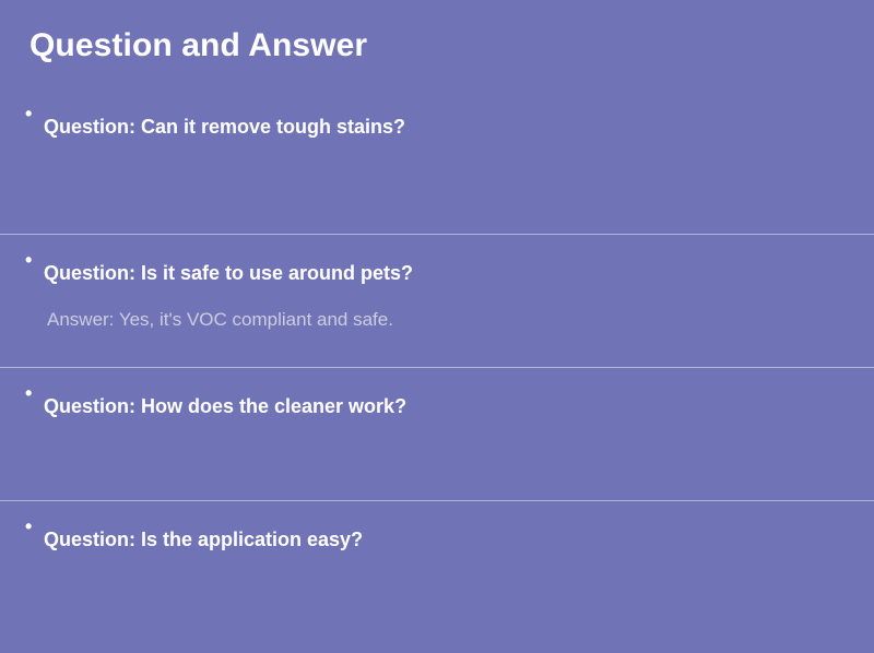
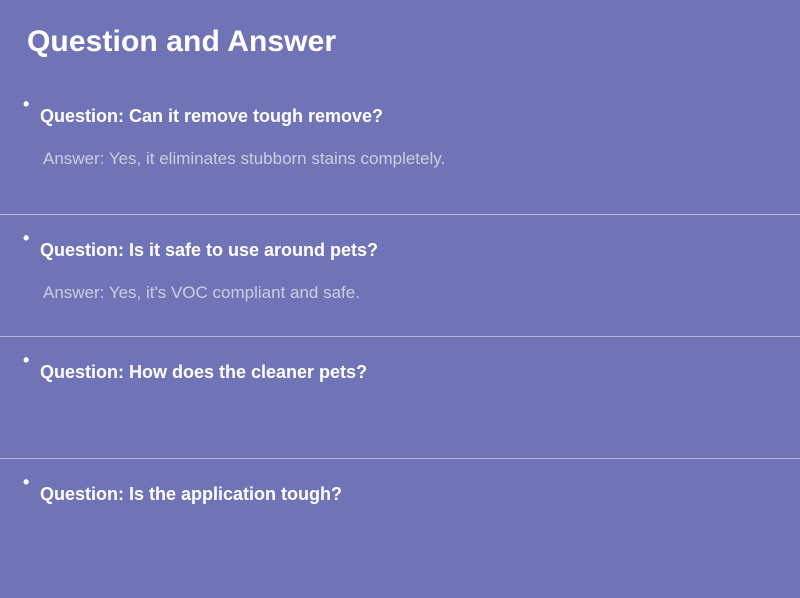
  Question and Answer
  •
- Question: Can it remove tough stains?
+ Question: Can it remove tough remove?
+ Answer: Yes, it eliminates stubborn stains completely.
  •
  Question: Is it safe to use around pets?
  Answer: Yes, it's VOC compliant and safe.
  •
- Question: How does the cleaner work?
+ Question: How does the cleaner pets?
  •
- Question: Is the application easy?
+ Question: Is the application tough?
